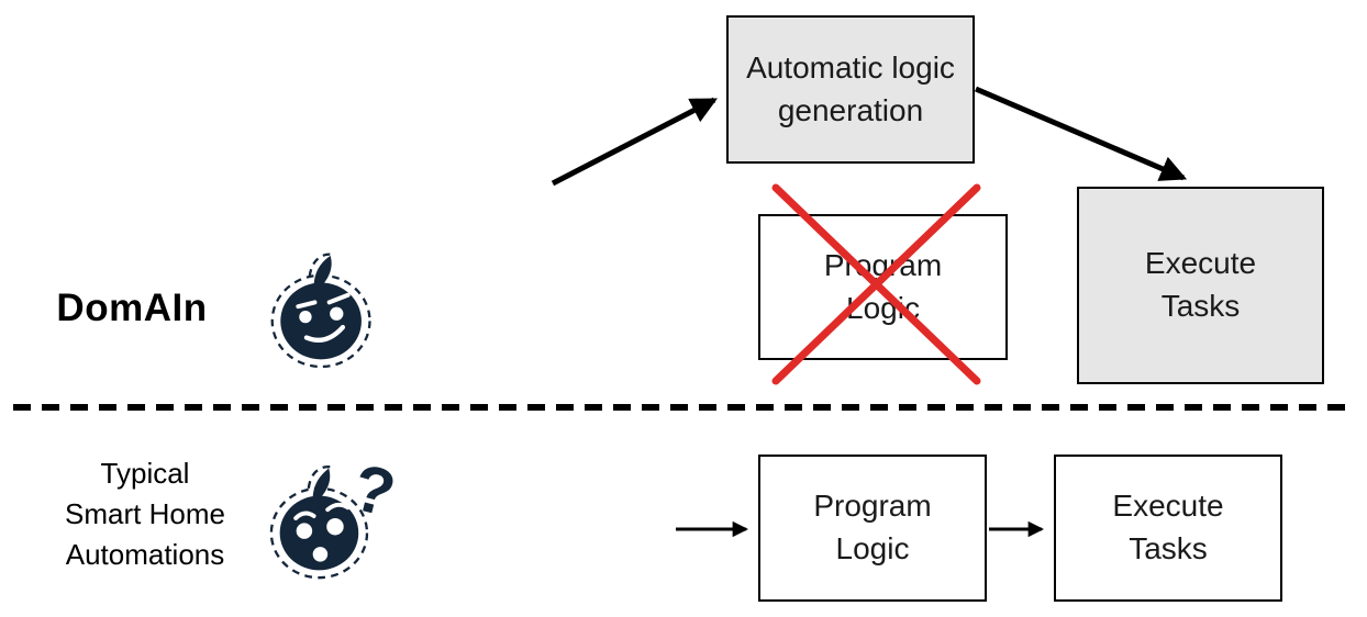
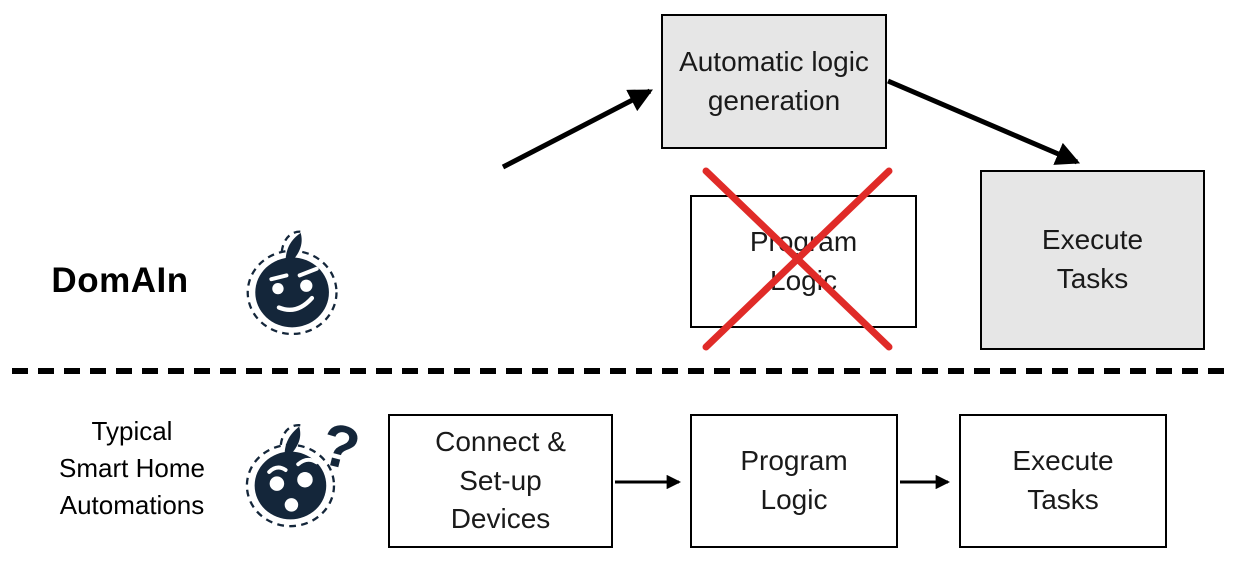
  DomAIn
  Automatic logic
  generation
  Progam
  Execute
  Tasks
  Typical
  Smart Home
  Automations
+ Connect &
+ Set-up
+ Devices
  Program
  Logic
  Execute
  Tasks
